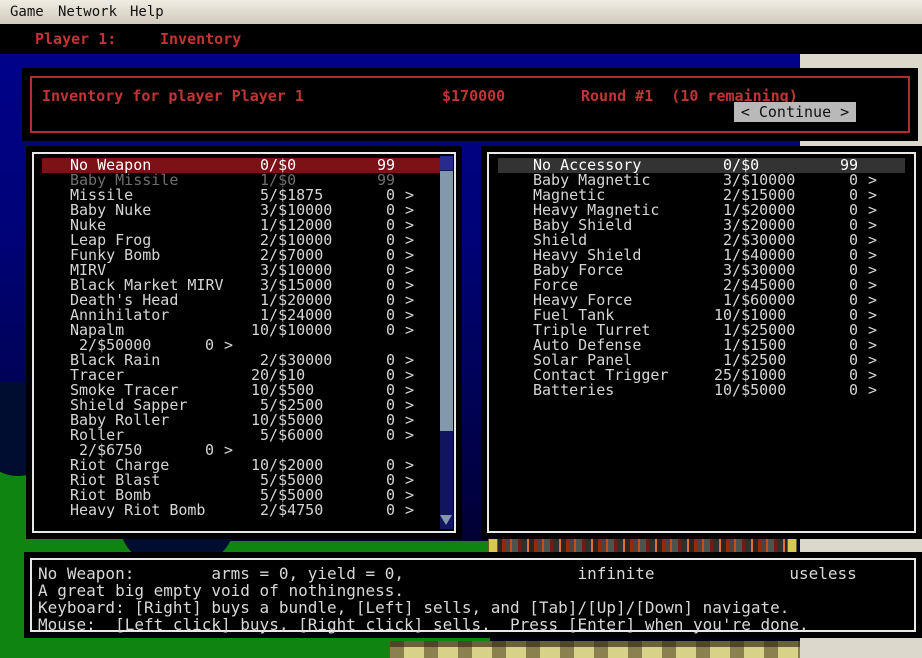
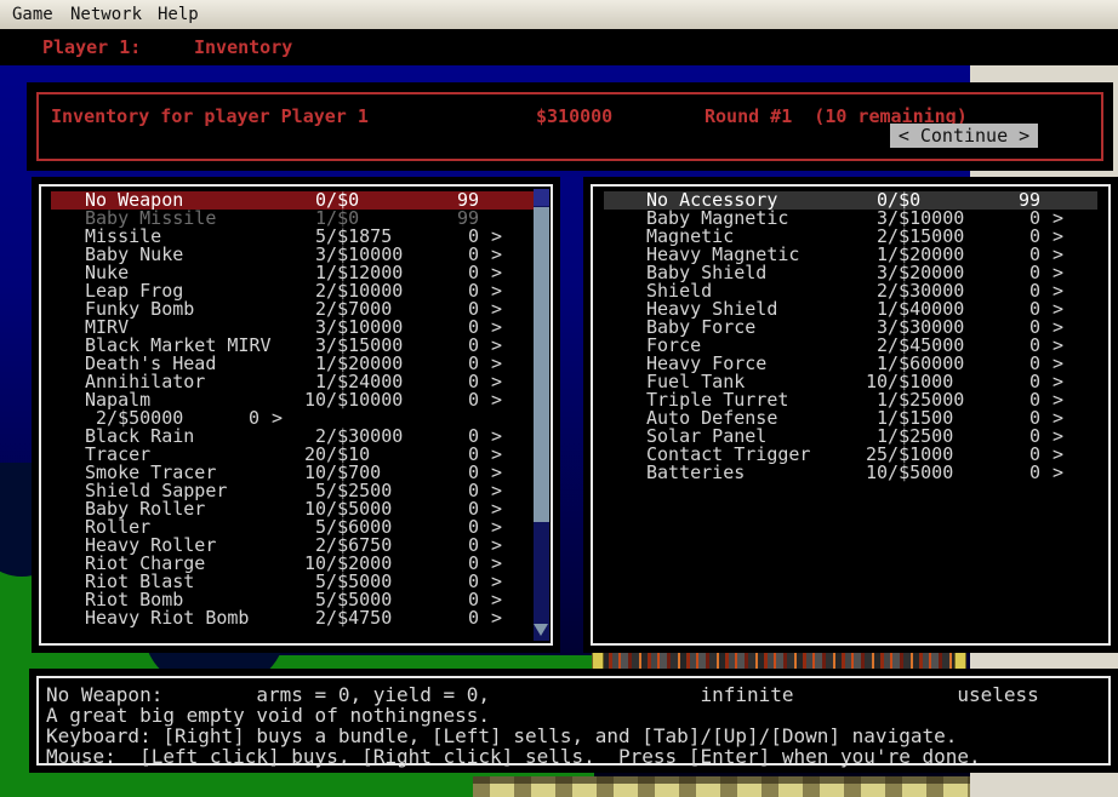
  Game
  Network
  Help
  Player 1:
  Inventory
  Inventory for player Player 1
- $170000
+ $310000
  Round #1 (10 remaining)
  < Continue >
  No Weapon
  0/$0
  99
  Baby Missile
  1/$0
  99
  Missile
  5/$1875
  0
  >
  Baby Nuke
  3/$10000
  0
  >
  Nuke
  1/$12000
  0
  >
  Leap Frog
  2/$10000
  0
  >
  Funky Bomb
  2/$7000
  0
  >
  MIRV
  3/$10000
  0
  >
  Black Market MIRV
  3/$15000
  0
  >
  Death's Head
  1/$20000
  0
  >
  Annihilator
  1/$24000
  0
  >
  Napalm
  10/$10000
  0
  >
  2/$50000
  0
  >
  Black Rain
  2/$30000
  0
  >
  Tracer
  20/$10
  0
  >
  Smoke Tracer
- 10/$500
+ 10/$700
  0
  >
  Shield Sapper
  5/$2500
  0
  >
  Baby Roller
  10/$5000
  0
  >
  Roller
  5/$6000
  0
  >
+ Heavy Roller
  2/$6750
  0
  >
  Riot Charge
  10/$2000
  0
  >
  Riot Blast
  5/$5000
  0
  >
  Riot Bomb
  5/$5000
  0
  >
  Heavy Riot Bomb
  2/$4750
  0
  >
  No Accessory
  0/$0
  99
  Baby Magnetic
  3/$10000
  0
  >
  Magnetic
  2/$15000
  0
  >
  Heavy Magnetic
  1/$20000
  0
  >
  Baby Shield
  3/$20000
  0
  >
  Shield
  2/$30000
  0
  >
  Heavy Shield
  1/$40000
  0
  >
  Baby Force
  3/$30000
  0
  >
  Force
  2/$45000
  0
  >
  Heavy Force
  1/$60000
  0
  >
  Fuel Tank
  10/$1000
  0
  >
  Triple Turret
  1/$25000
  0
  >
  Auto Defense
  1/$1500
  0
  >
  Solar Panel
  1/$2500
  0
  >
  Contact Trigger
  25/$1000
  0
  >
  Batteries
  10/$5000
  0
  >
  No Weapon: arms = 0, yield = 0, infinite useless
  A great big empty void of nothingness.
  Keyboard: [Right] buys a bundle, [Left] sells, and [Tab]/[Up]/[Down] navigate.
  Mouse: [Left click] buys, [Right click] sells. Press [Enter] when you're done.
